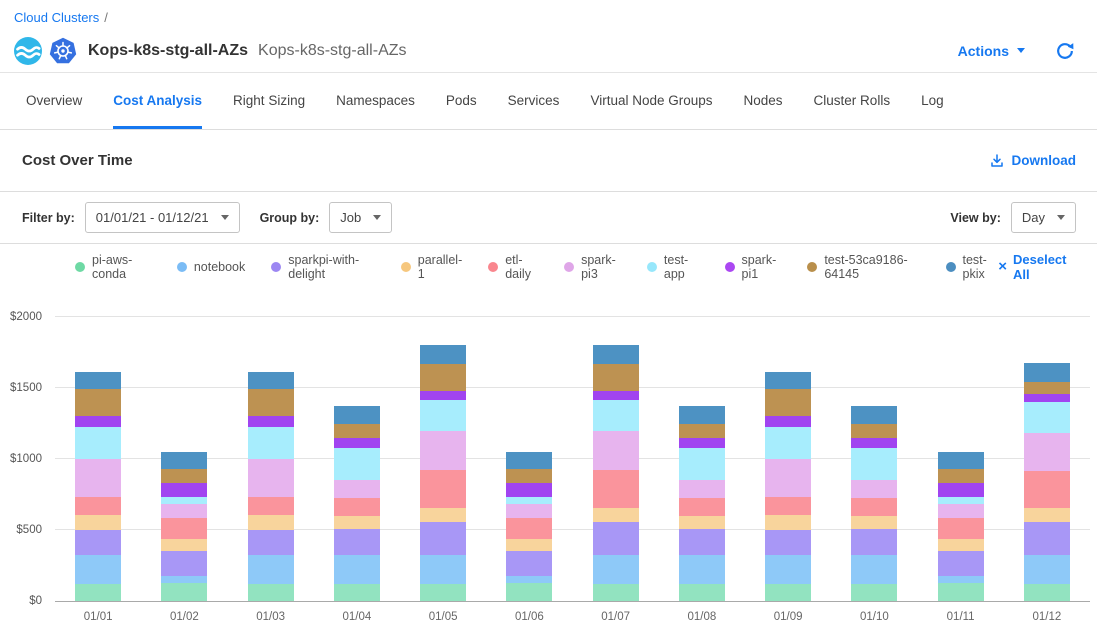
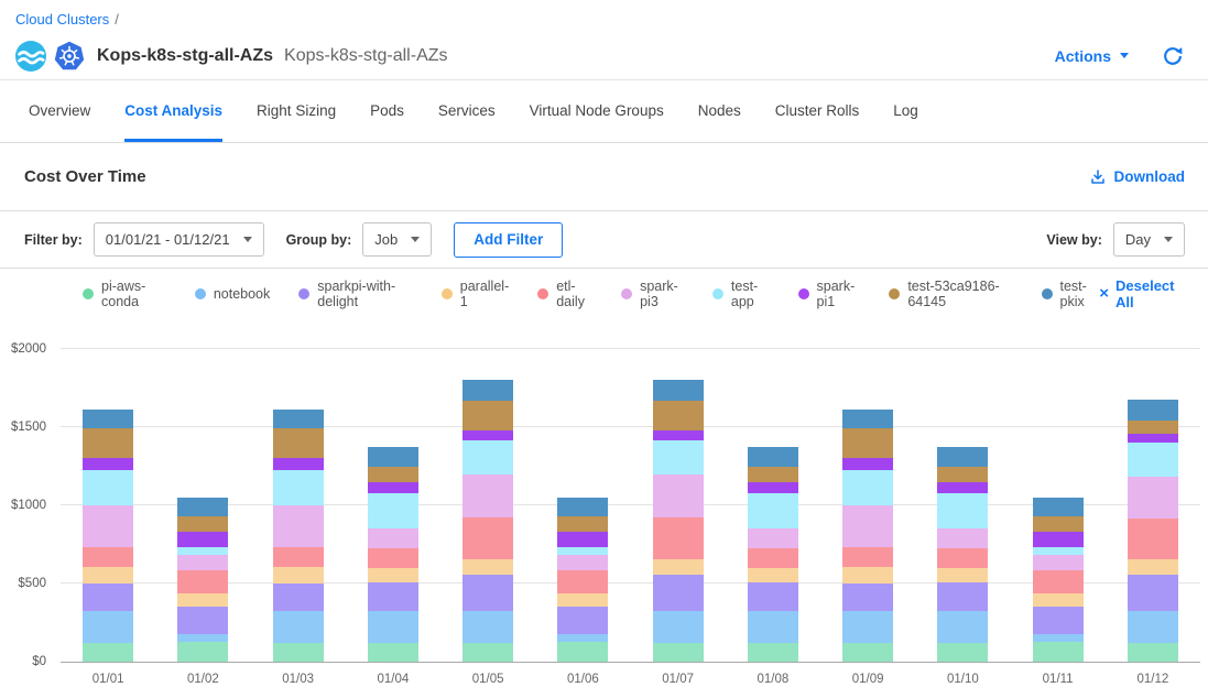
  Cloud Clusters /
  Kops-k8s-stg-all-AZs
  Kops-k8s-stg-all-AZs
  Actions
  Overview
  Cost Analysis
  Right Sizing
- Namespaces
  Pods
  Services
  Virtual Node Groups
  Nodes
  Cluster Rolls
  Log
  Cost Over Time
  Download
  Filter by:
  01/01/21 - 01/12/21
  Group by:
  Job
+ Add Filter
  View by:
  Day
  pi-aws-conda
  notebook
  sparkpi-with-delight
  parallel-1
  etl-daily
  spark-pi3
  test-app
  spark-pi1
  test-53ca9186-64145
  test-pkix
  ×
  Deselect All
  $0
  $500
  $1000
  $1500
  $2000
  01/01
  01/02
  01/03
  01/04
  01/05
  01/06
  01/07
  01/08
  01/09
  01/10
  01/11
  01/12
